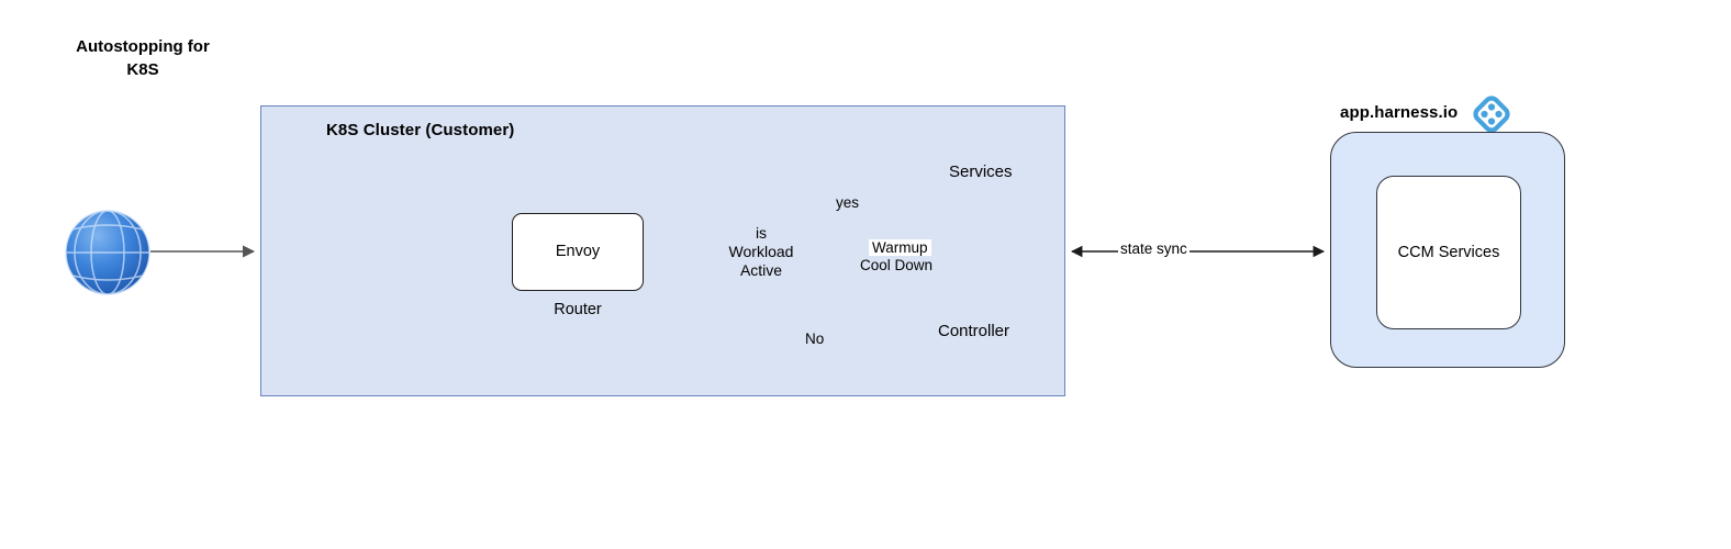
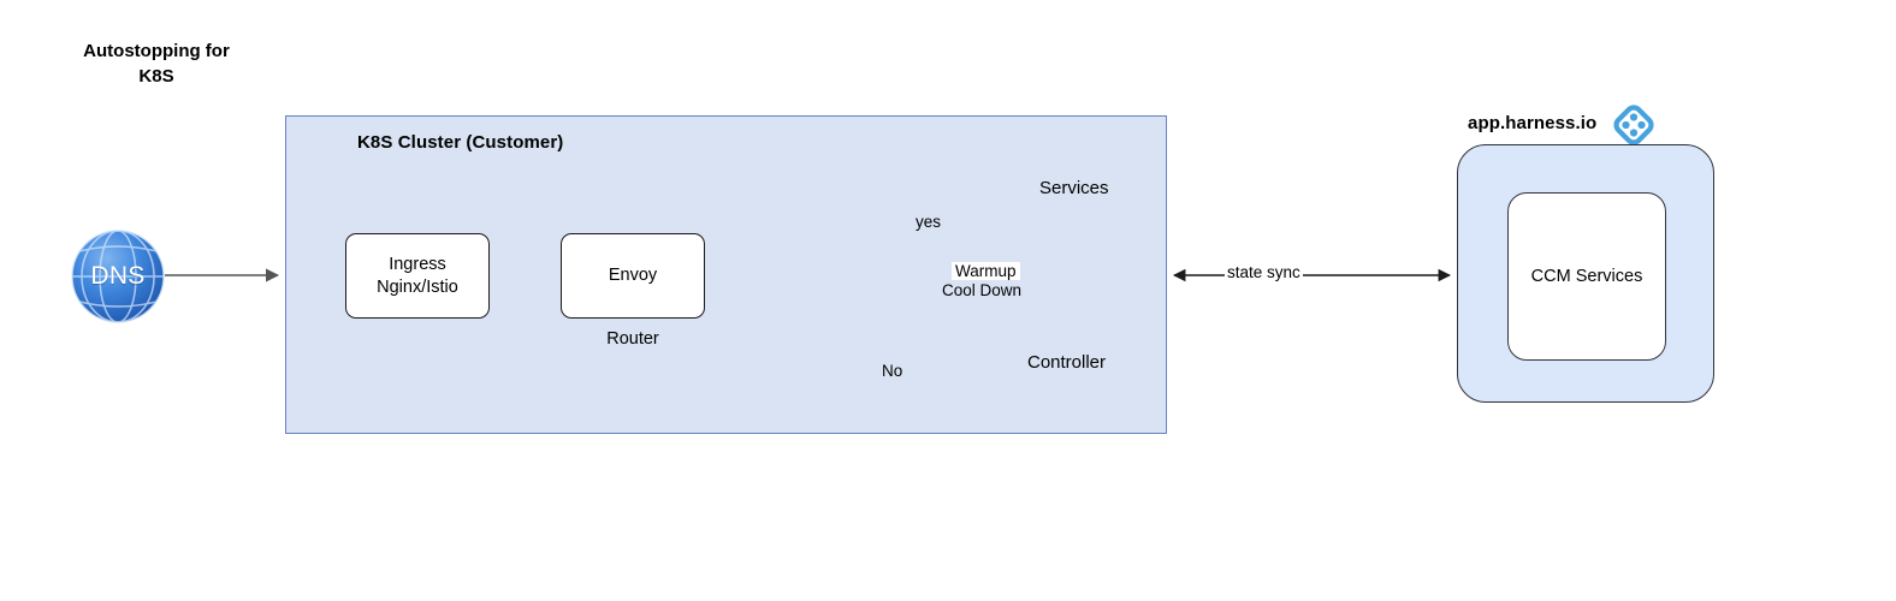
  Autostopping for
  K8S
  K8S Cluster (Customer)
+ DNS
+ Ingress
+ Nginx/Istio
  Envoy
  Router
- is
- Workload
- Active
  yes
  No
  Warmup
  Cool Down
  state sync
  Services
  Controller
  app.harness.io
  CCM Services
